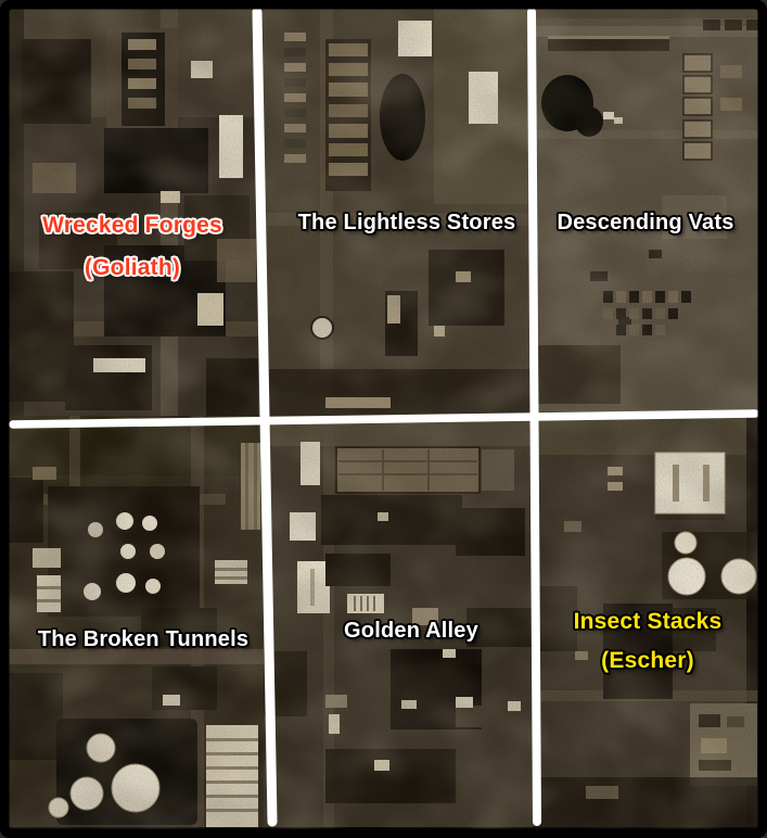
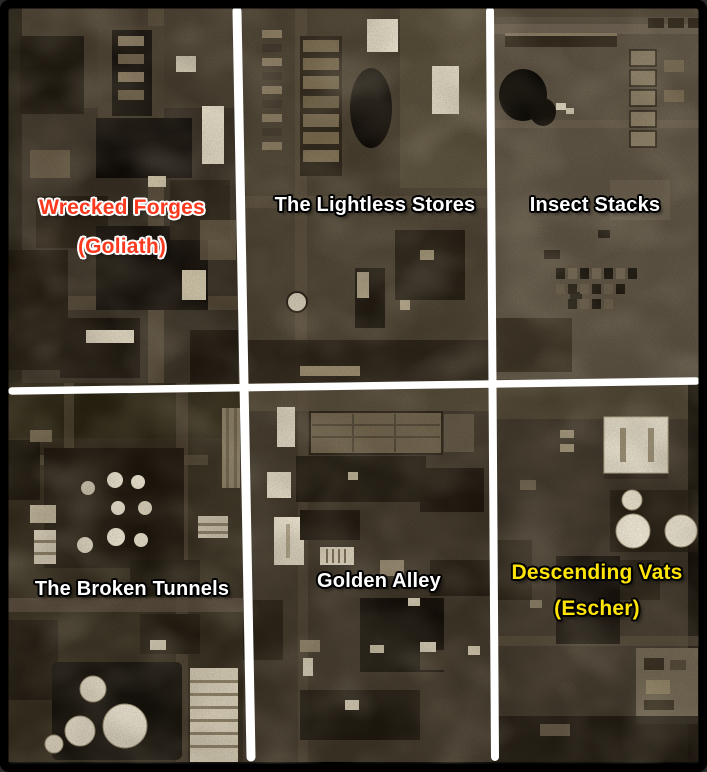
  Wrecked Forges
  (Goliath)
  The Lightless Stores
- Descending Vats
+ Insect Stacks
  The Broken Tunnels
  Golden Alley
- Insect Stacks
+ Descending Vats
  (Escher)
